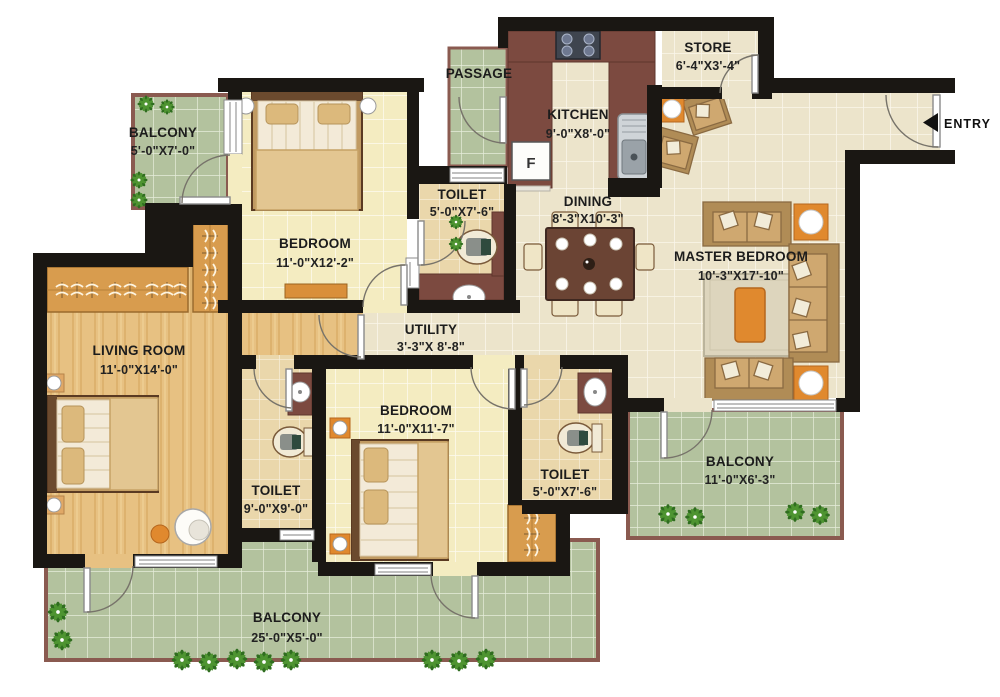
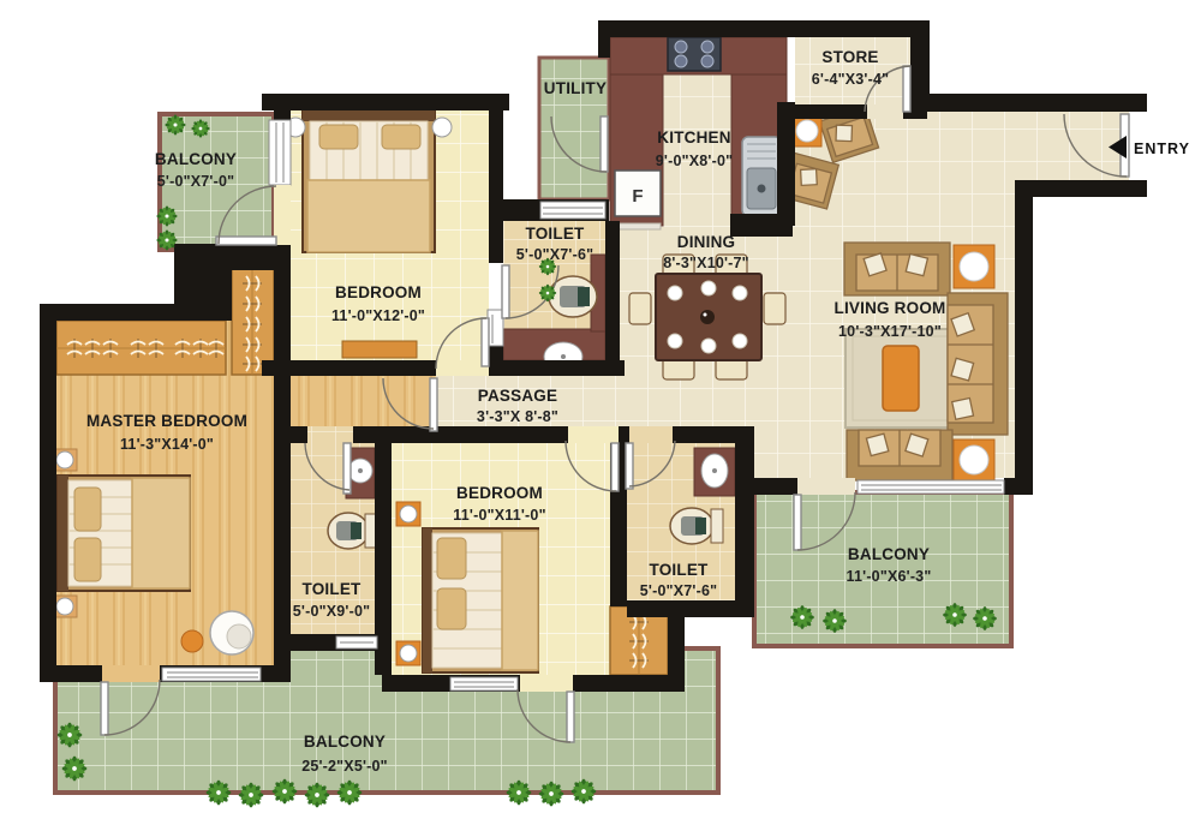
  F
  BALCONY
  5'-0"X7'-0"
  BEDROOM
- 11'-0"X12'-2"
+ 11'-0"X12'-0"
- PASSAGE
+ UTILITY
  KITCHEN
  9'-0"X8'-0"
  STORE
  6'-4"X3'-4"
  TOILET
  5'-0"X7'-6"
  DINING
- 8'-3"X10'-3"
+ 8'-3"X10'-7"
- MASTER BEDROOM
+ LIVING ROOM
  10'-3"X17'-10"
- LIVING ROOM
+ MASTER BEDROOM
- 11'-0"X14'-0"
+ 11'-3"X14'-0"
- UTILITY
+ PASSAGE
  3'-3"X 8'-8"
  BEDROOM
- 11'-0"X11'-7"
+ 11'-0"X11'-0"
  TOILET
- 9'-0"X9'-0"
+ 5'-0"X9'-0"
  TOILET
  5'-0"X7'-6"
  BALCONY
  11'-0"X6'-3"
  BALCONY
- 25'-0"X5'-0"
+ 25'-2"X5'-0"
  ENTRY
